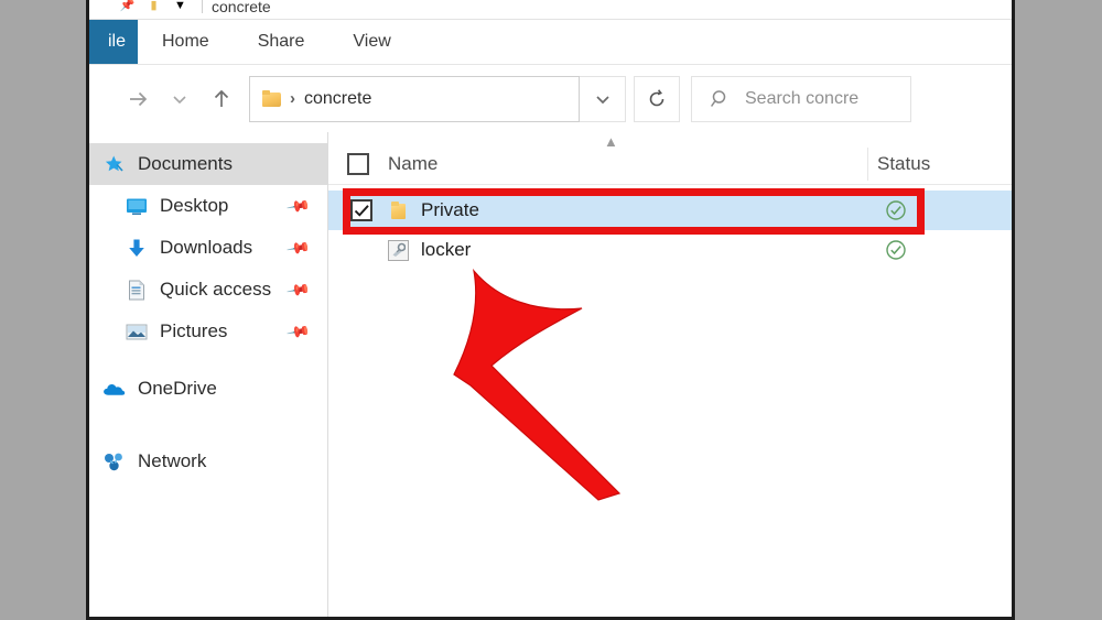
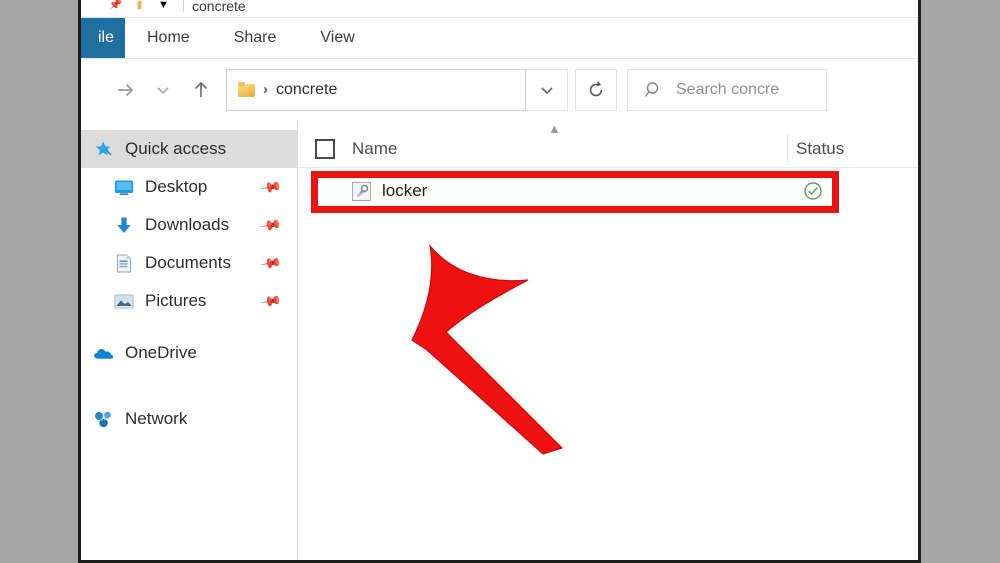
  📌
  ▮
  ▼
  concrete
  ile
  Home
  Share
  View
  ›
  concrete
  Search concre
- Documents
+ Quick access
  Desktop
  Downloads
- Quick access
+ Documents
  Pictures
  OneDrive
  Network
  ▲
  Name
  Status
- Private
  locker
